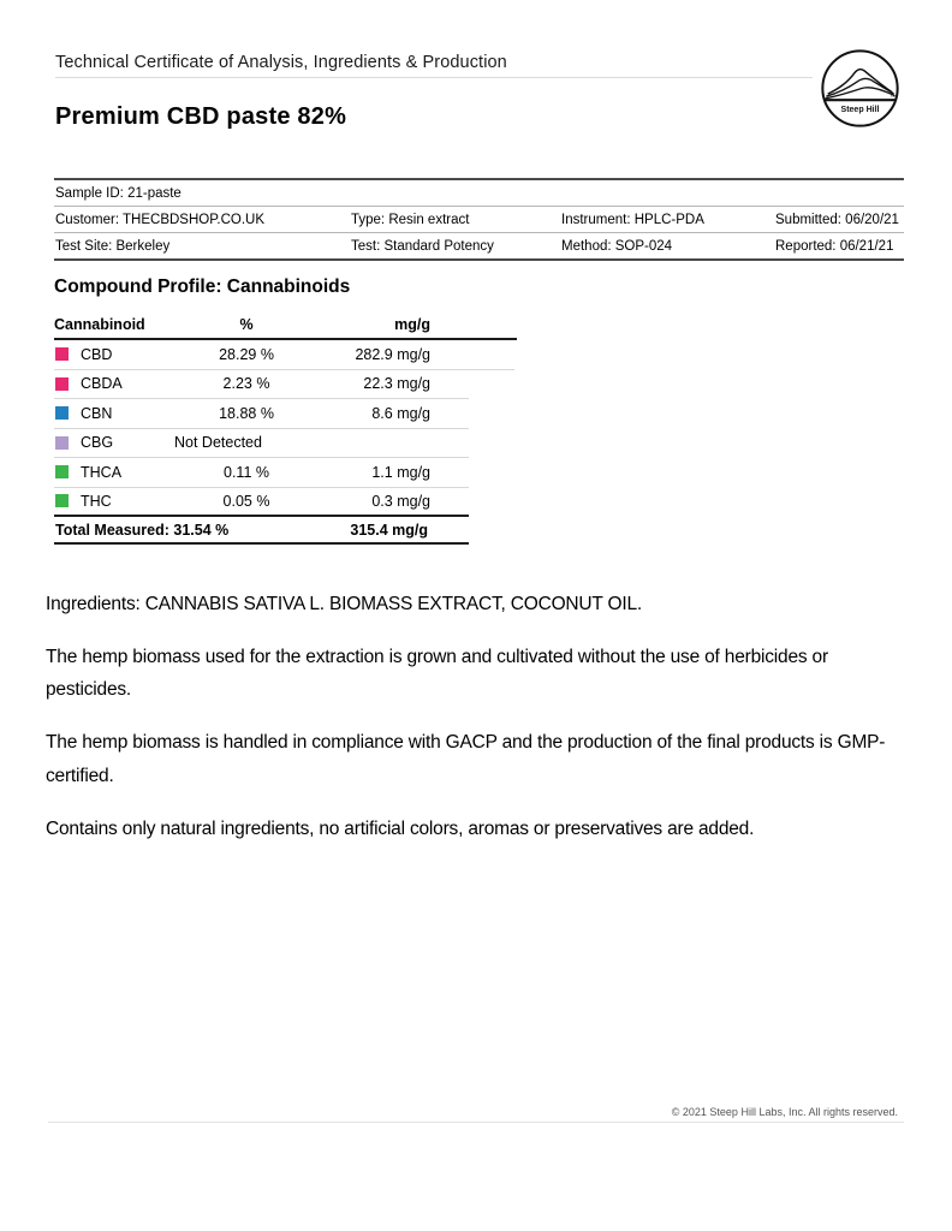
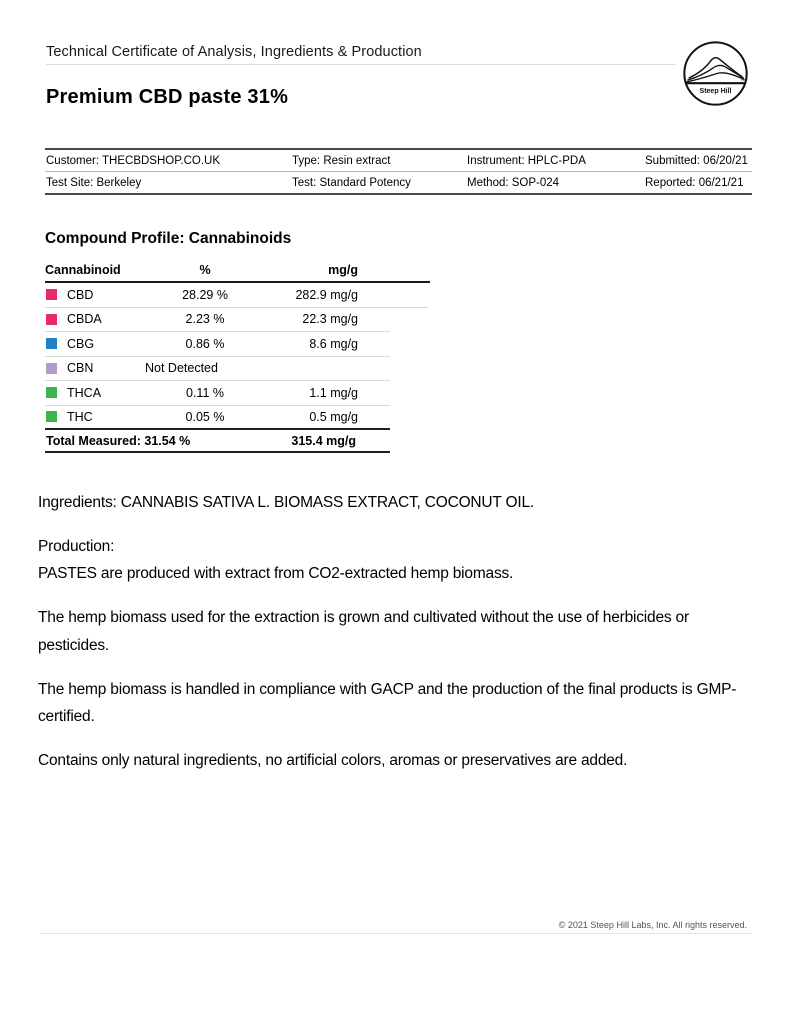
  Technical Certificate of Analysis, Ingredients & Production
- Premium CBD paste 82%
+ Premium CBD paste 31%
- Sample ID: 21-paste
  Customer: THECBDSHOP.CO.UK
  Type: Resin extract
  Instrument: HPLC-PDA
  Submitted: 06/20/21
  Test Site: Berkeley
  Test: Standard Potency
  Method: SOP-024
  Reported: 06/21/21
  Compound Profile: Cannabinoids
  Cannabinoid
  %
  mg/g
  CBD
  28.29 %
  282.9 mg/g
  CBDA
  2.23 %
  22.3 mg/g
- CBN
+ CBG
- 18.88 %
+ 0.86 %
  8.6 mg/g
- CBG
+ CBN
  Not Detected
  THCA
  0.11 %
  1.1 mg/g
  THC
  0.05 %
- 0.3 mg/g
+ 0.5 mg/g
  Total Measured: 31.54 %
  315.4 mg/g
  Ingredients: CANNABIS SATIVA L. BIOMASS EXTRACT, COCONUT OIL.
+ Production:
+ PASTES are produced with extract from CO2-extracted hemp biomass.
  The hemp biomass used for the extraction is grown and cultivated without the use of herbicides or pesticides.
  The hemp biomass is handled in compliance with GACP and the production of the final products is GMP-certified.
  Contains only natural ingredients, no artificial colors, aromas or preservatives are added.
  © 2021 Steep Hill Labs, Inc. All rights reserved.
